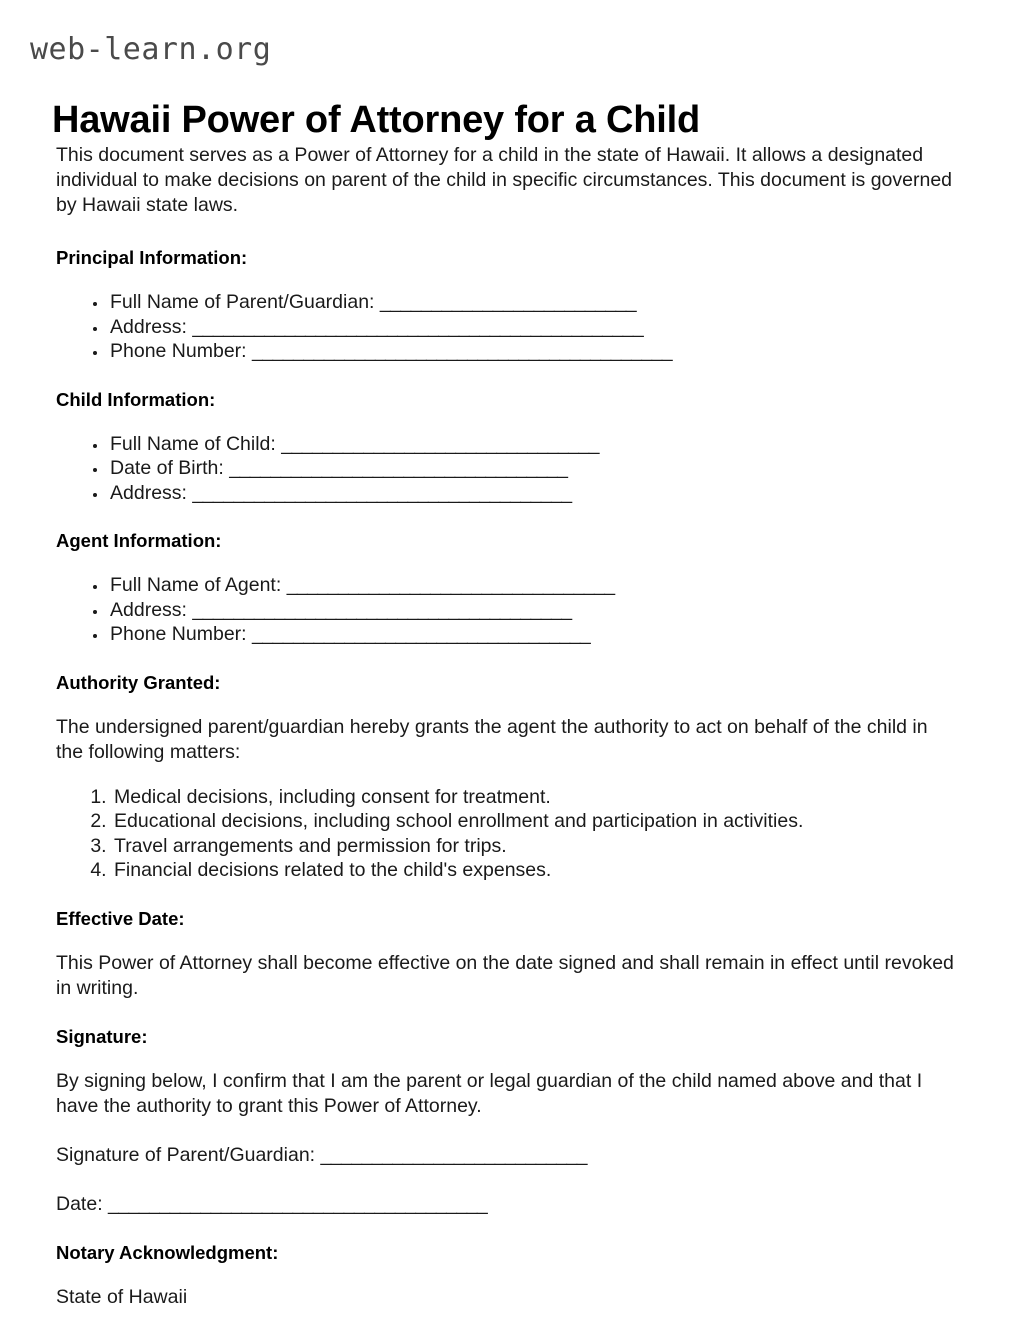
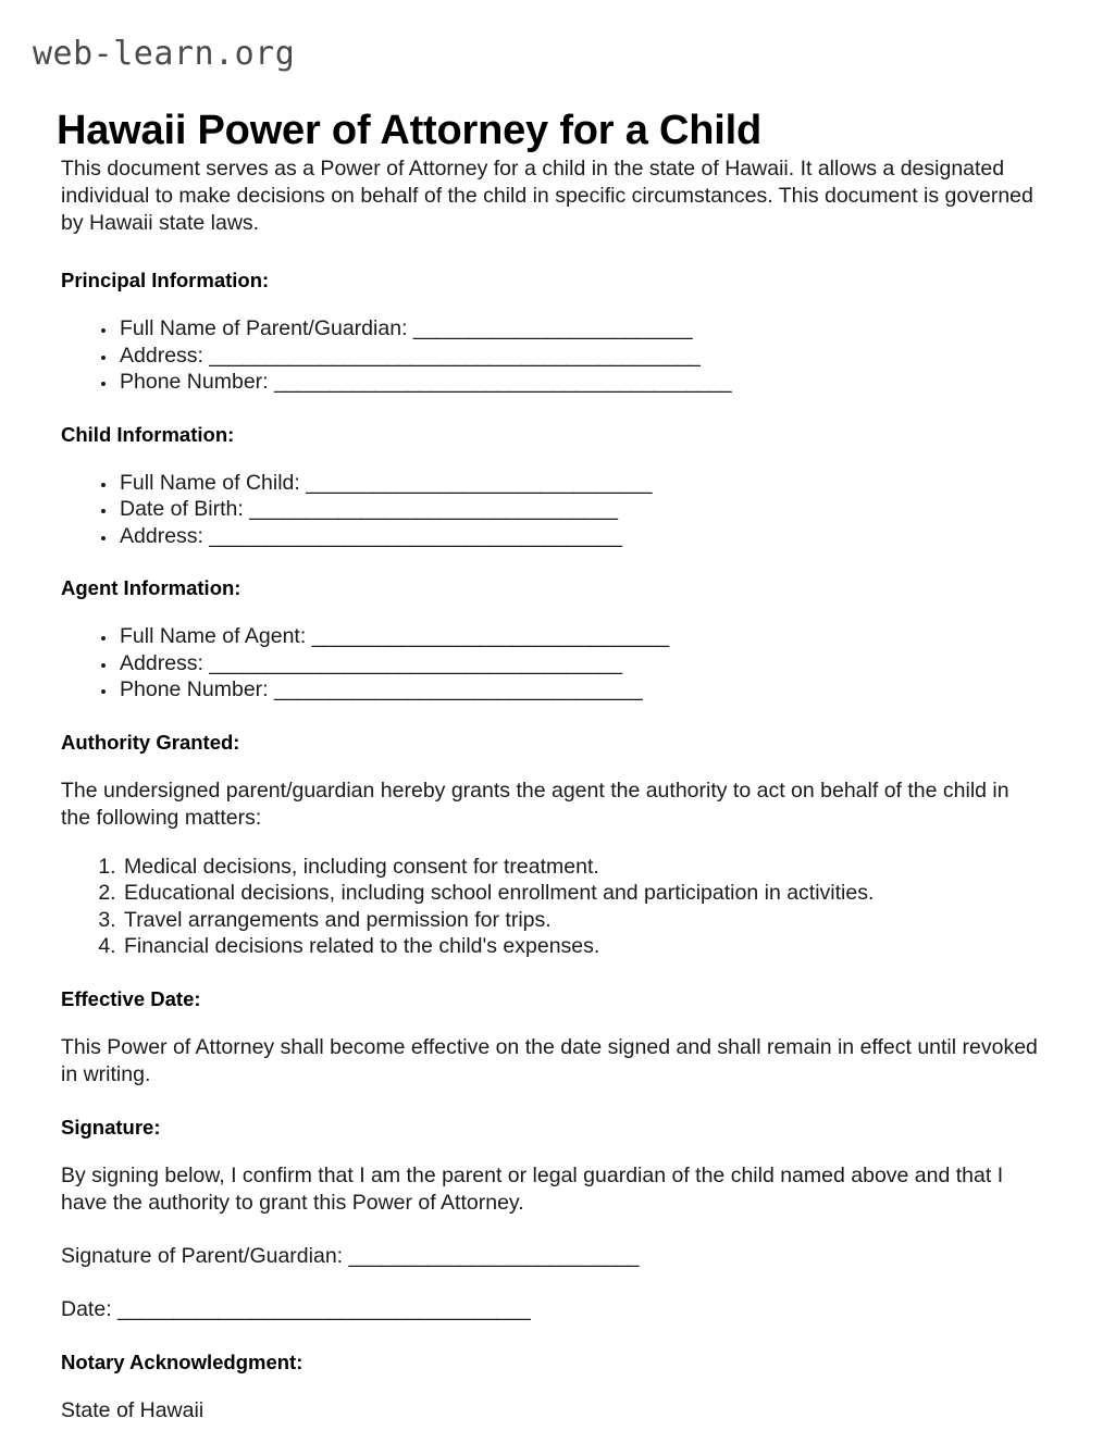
  web-learn.org
  Hawaii Power of Attorney for a Child
- This document serves as a Power of Attorney for a child in the state of Hawaii. It allows a designated individual to make decisions on parent of the child in specific circumstances. This document is governed by Hawaii state laws.
+ This document serves as a Power of Attorney for a child in the state of Hawaii. It allows a designated individual to make decisions on behalf of the child in specific circumstances. This document is governed by Hawaii state laws.
  Principal Information:
  Full Name of Parent/Guardian: _________________________
  Address: ____________________________________________
  Phone Number: _________________________________________
  Child Information:
  Full Name of Child: _______________________________
  Date of Birth: _________________________________
  Address: _____________________________________
  Agent Information:
  Full Name of Agent: ________________________________
  Address: _____________________________________
  Phone Number: _________________________________
  Authority Granted:
  The undersigned parent/guardian hereby grants the agent the authority to act on behalf of the child in the following matters:
  Medical decisions, including consent for treatment.
  Educational decisions, including school enrollment and participation in activities.
  Travel arrangements and permission for trips.
  Financial decisions related to the child's expenses.
  Effective Date:
  This Power of Attorney shall become effective on the date signed and shall remain in effect until revoked in writing.
  Signature:
  By signing below, I confirm that I am the parent or legal guardian of the child named above and that I have the authority to grant this Power of Attorney.
  Signature of Parent/Guardian: __________________________
  Date: _____________________________________
  Notary Acknowledgment:
  State of Hawaii
